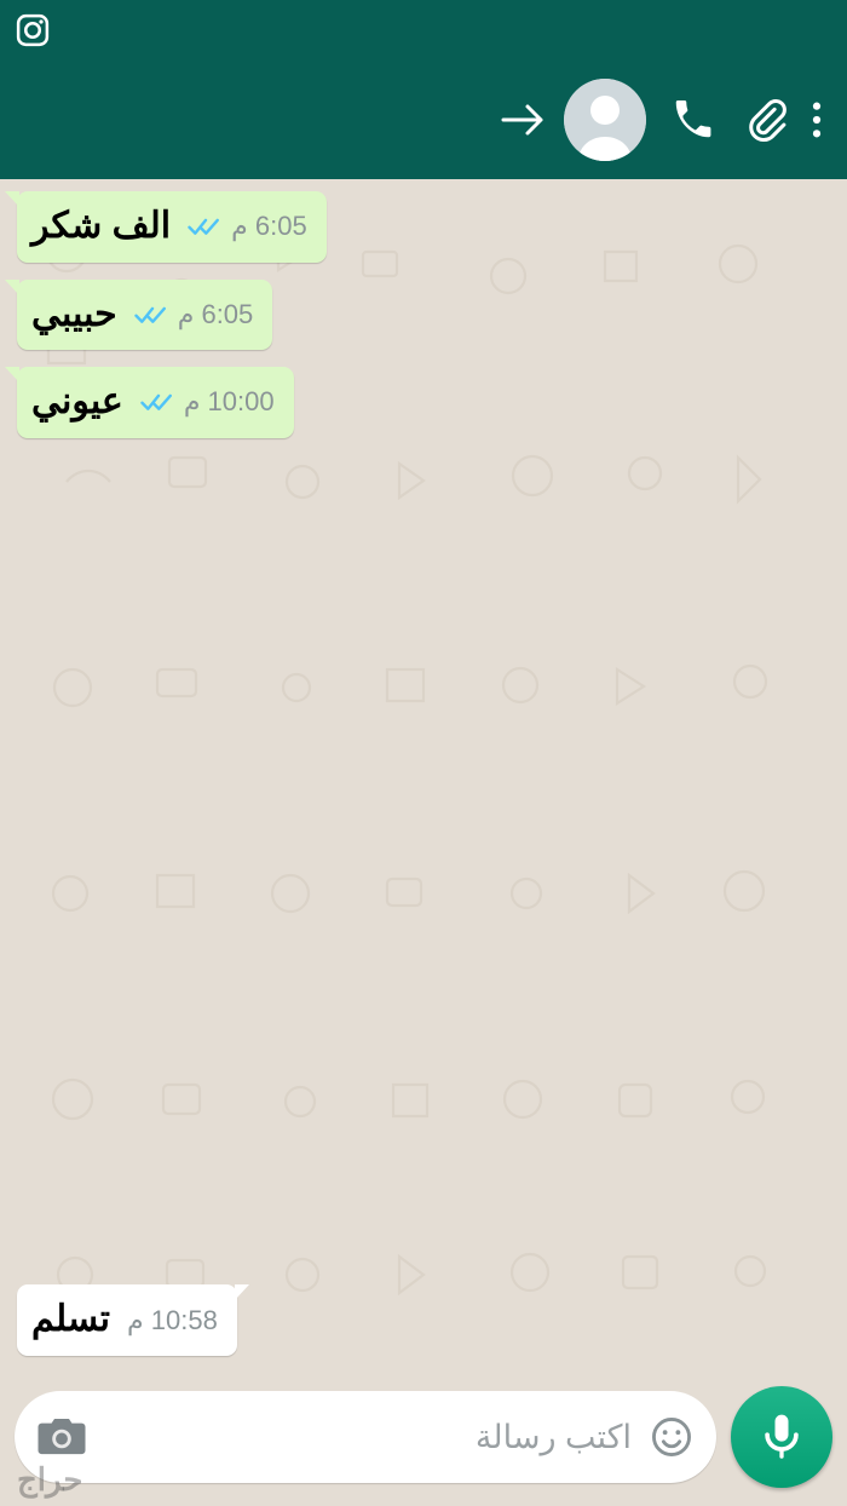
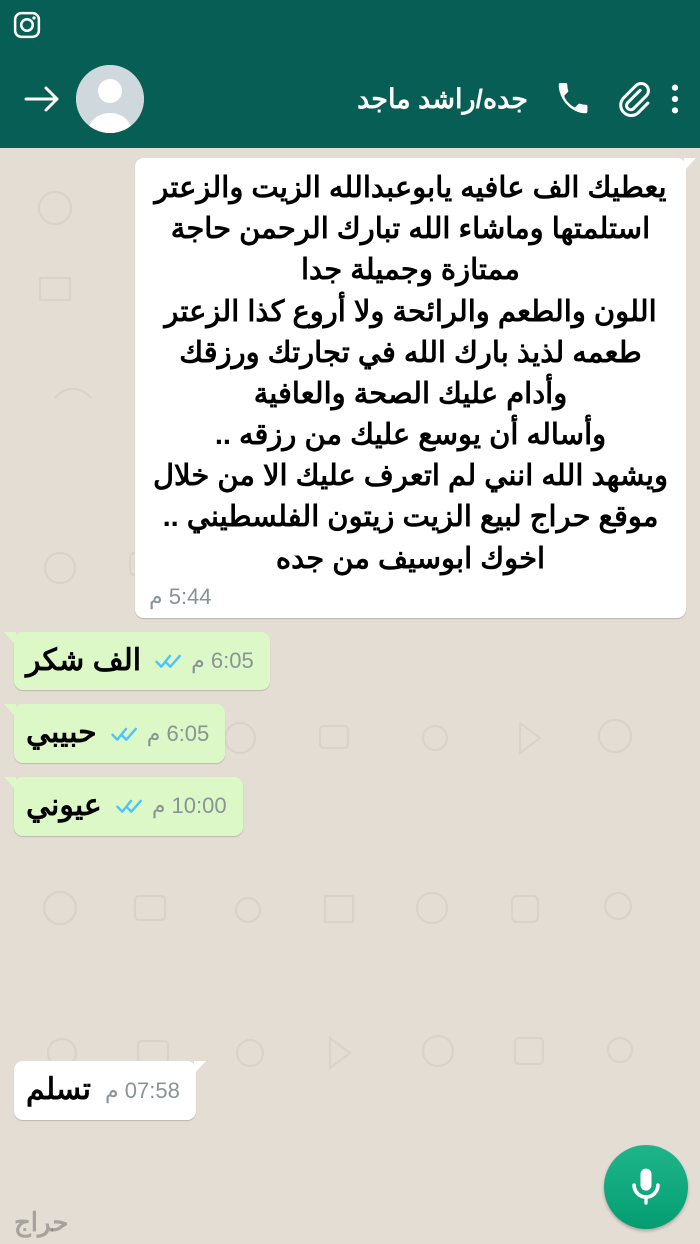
+ جده/راشد ماجد
+ يعطيك الف عافيه يابوعبدالله الزيت والزعتر استلمتها وماشاء الله تبارك الرحمن حاجة ممتازة وجميلة جدا
+ اللون والطعم والرائحة ولا أروع كذا الزعتر طعمه لذيذ بارك الله في تجارتك ورزقك وأدام عليك الصحة والعافية
+ وأساله أن يوسع عليك من رزقه ..
+ ويشهد الله انني لم اتعرف عليك الا من خلال موقع حراج لبيع الزيت زيتون الفلسطيني ..
+ اخوك ابوسيف من جده
+ 5:44 م
  الف شكر
  6:05 م
  حبيبي
  6:05 م
  عيوني
  10:00 م
  تسلم
- 10:58 م
+ 07:58 م
- اكتب رسالة
  حراج
